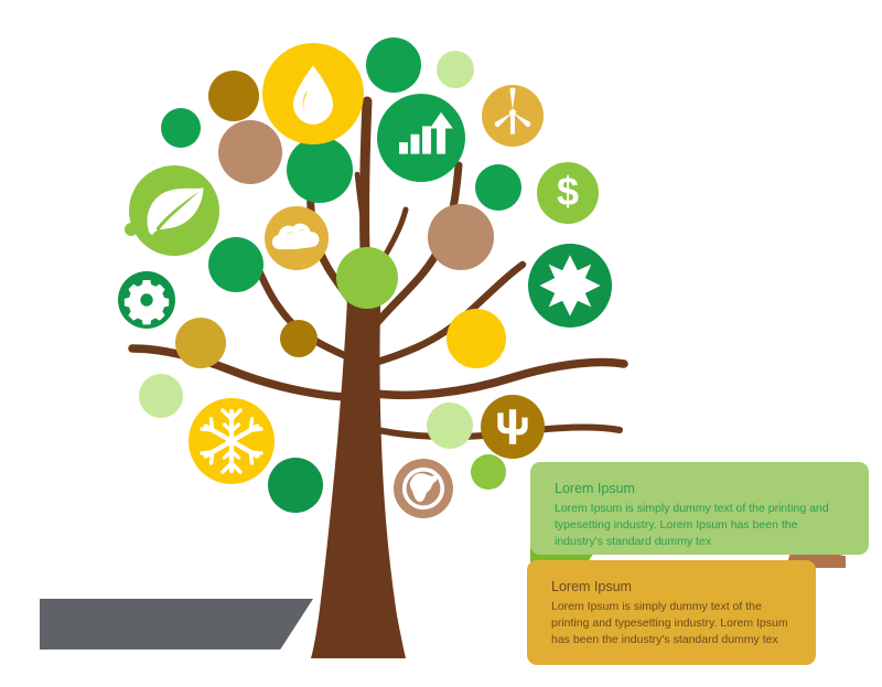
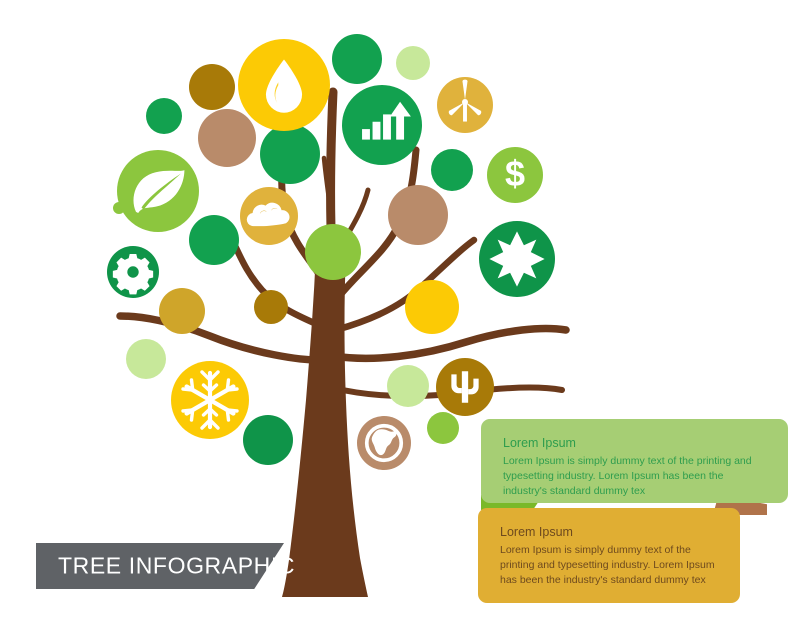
  Lorem Ipsum
  Lorem Ipsum is simply dummy text of the printing and typesetting industry. Lorem Ipsum has been the industry's standard dummy tex
  Lorem Ipsum
  Lorem Ipsum is simply dummy text of the printing and typesetting industry. Lorem Ipsum has been the industry's standard dummy tex
+ TREE INFOGRAPHIC
